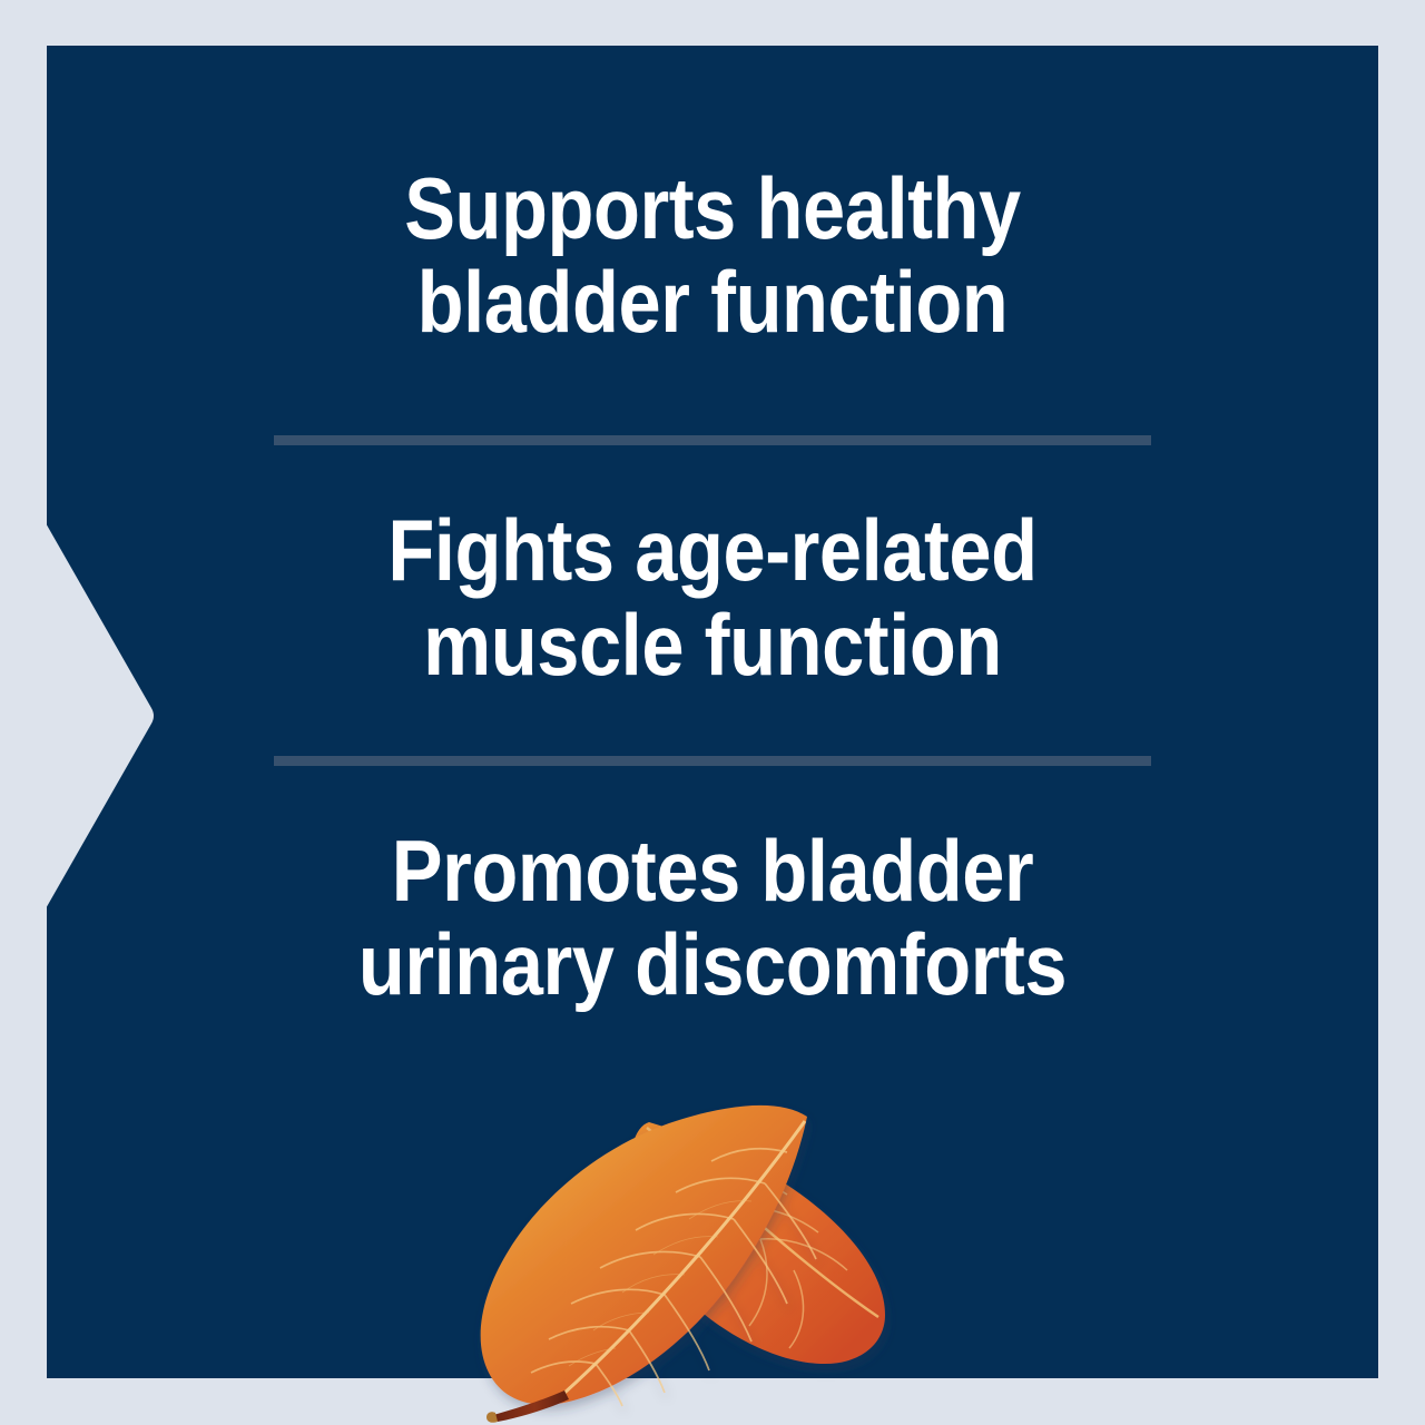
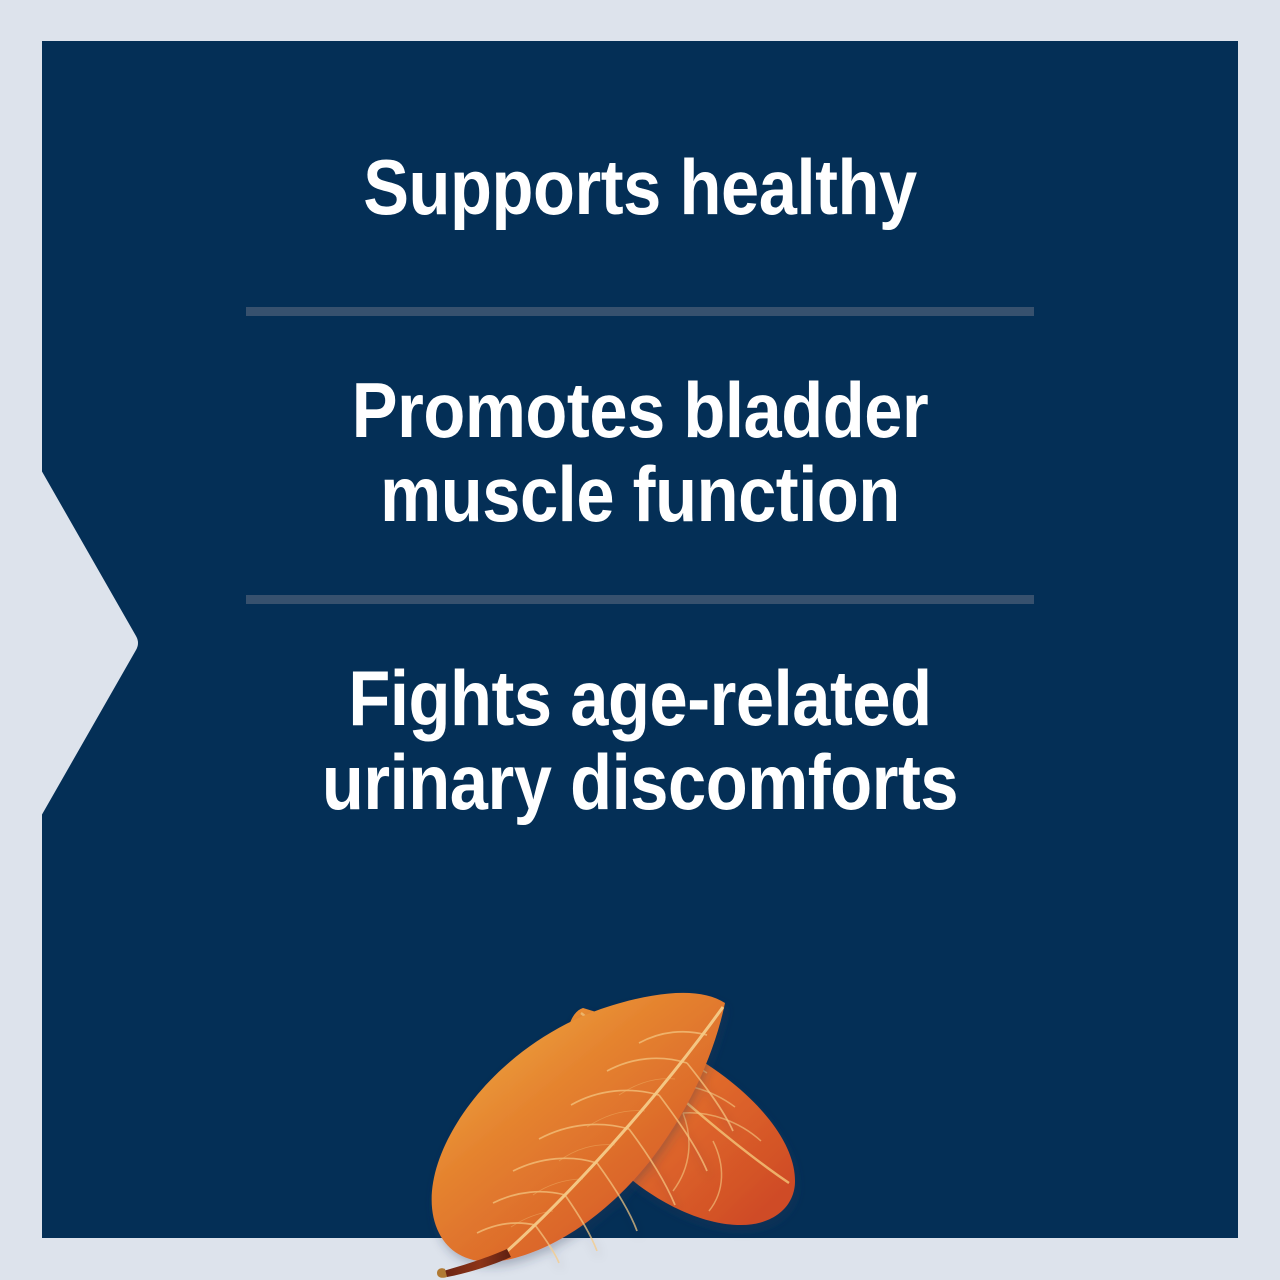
  Supports healthy
- bladder function
- Fights age-related
+ Promotes bladder
  muscle function
- Promotes bladder
+ Fights age-related
  urinary discomforts
